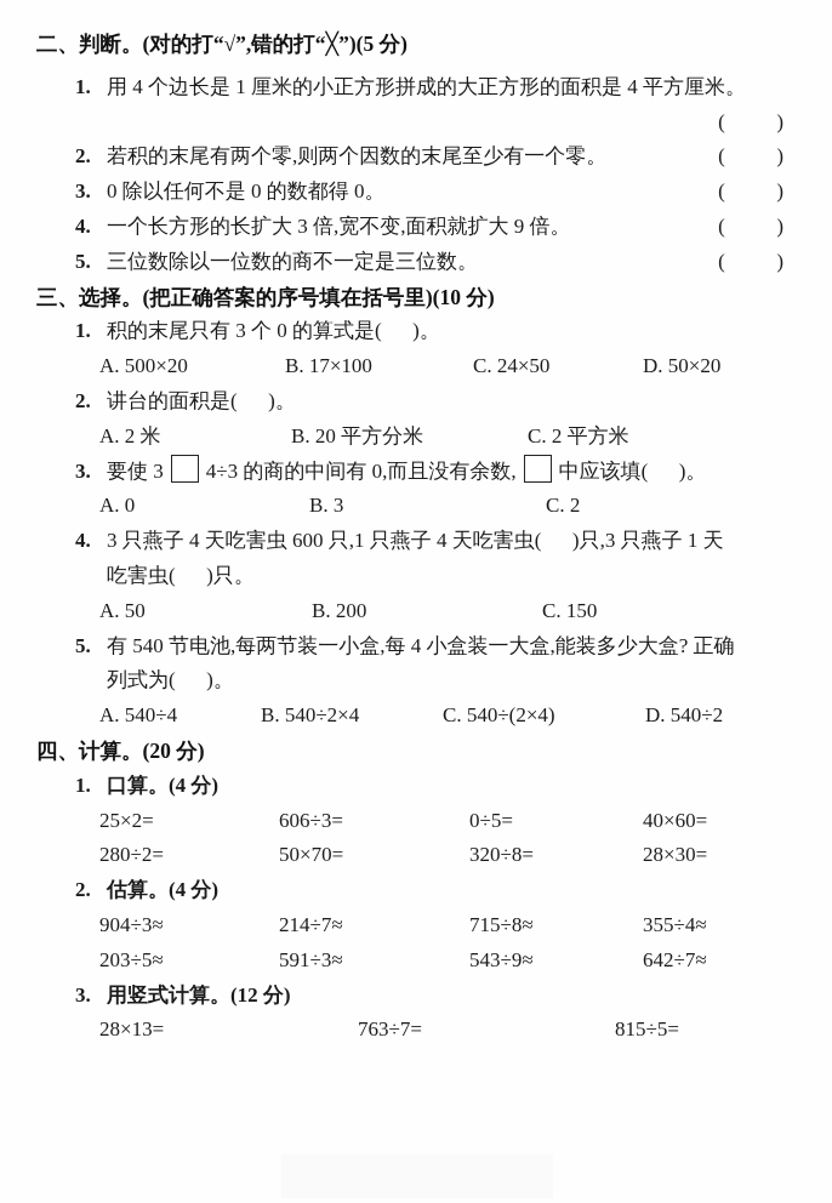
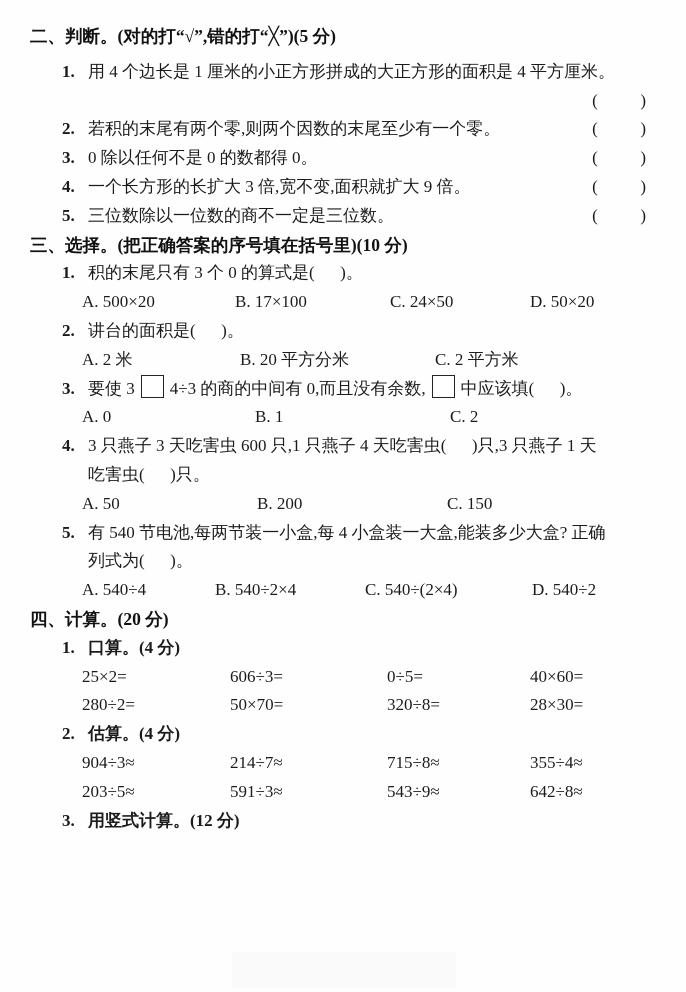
  二、判断。(对的打“√”,错的打“╳”)(5 分)
  1.
  用 4 个边长是 1 厘米的小正方形拼成的大正方形的面积是 4 平方厘米。
  ( )
  2.
  若积的末尾有两个零,则两个因数的末尾至少有一个零。
  ( )
  3.
  0 除以任何不是 0 的数都得 0。
  ( )
  4.
  一个长方形的长扩大 3 倍,宽不变,面积就扩大 9 倍。
  ( )
  5.
  三位数除以一位数的商不一定是三位数。
  ( )
  三、选择。(把正确答案的序号填在括号里)(10 分)
  1.
  积的末尾只有 3 个 0 的算式是( )。
  A. 500×20
  B. 17×100
  C. 24×50
  D. 50×20
  2.
  讲台的面积是( )。
  A. 2 米
  B. 20 平方分米
  C. 2 平方米
  3.
  要使 3 4÷3 的商的中间有 0,而且没有余数, 中应该填( )。
  A. 0
- B. 3
+ B. 1
  C. 2
  4.
- 3 只燕子 4 天吃害虫 600 只,1 只燕子 4 天吃害虫( )只,3 只燕子 1 天
+ 3 只燕子 3 天吃害虫 600 只,1 只燕子 4 天吃害虫( )只,3 只燕子 1 天
  吃害虫( )只。
  A. 50
  B. 200
  C. 150
  5.
  有 540 节电池,每两节装一小盒,每 4 小盒装一大盒,能装多少大盒? 正确
  列式为( )。
  A. 540÷4
  B. 540÷2×4
  C. 540÷(2×4)
  D. 540÷2
  四、计算。(20 分)
  1.
  口算。(4 分)
  25×2=
  606÷3=
  0÷5=
  40×60=
  280÷2=
  50×70=
  320÷8=
  28×30=
  2.
  估算。(4 分)
  904÷3≈
  214÷7≈
  715÷8≈
  355÷4≈
  203÷5≈
  591÷3≈
  543÷9≈
- 642÷7≈
+ 642÷8≈
  3.
  用竖式计算。(12 分)
- 28×13=
- 763÷7=
- 815÷5=
